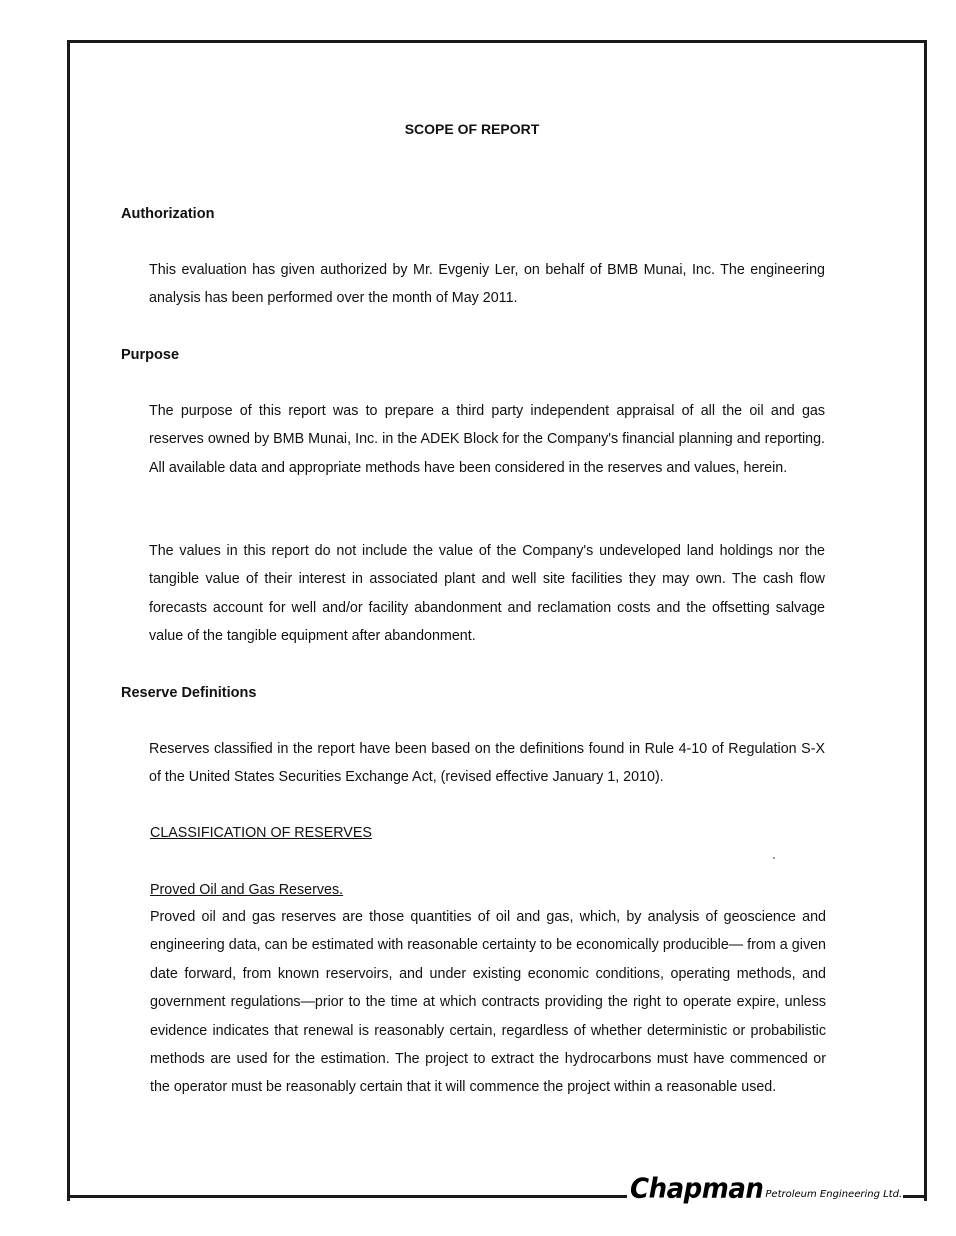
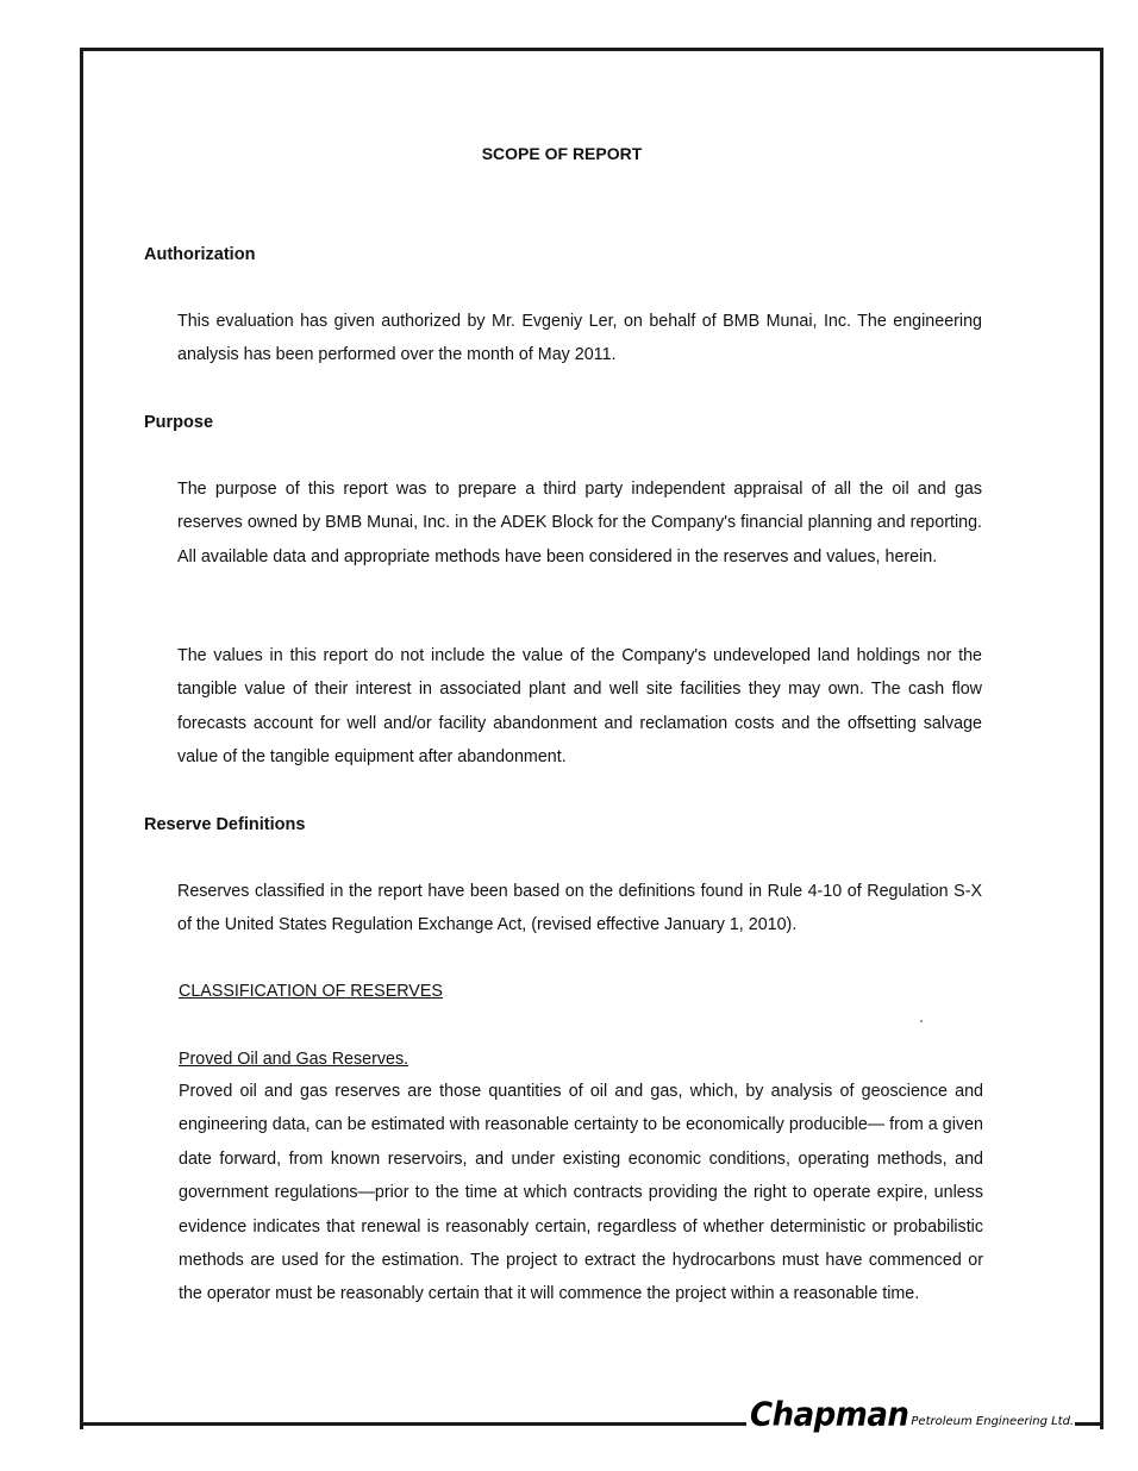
  SCOPE OF REPORT
  Authorization
  This evaluation has given authorized by Mr. Evgeniy Ler, on behalf of BMB Munai, Inc. The engineering analysis has been performed over the month of May 2011.
  Purpose
  The purpose of this report was to prepare a third party independent appraisal of all the oil and gas reserves owned by BMB Munai, Inc. in the ADEK Block for the Company's financial planning and reporting. All available data and appropriate methods have been considered in the reserves and values, herein.
  The values in this report do not include the value of the Company's undeveloped land holdings nor the tangible value of their interest in associated plant and well site facilities they may own. The cash flow forecasts account for well and/or facility abandonment and reclamation costs and the offsetting salvage value of the tangible equipment after abandonment.
  Reserve Definitions
- Reserves classified in the report have been based on the definitions found in Rule 4-10 of Regulation S-X of the United States Securities Exchange Act, (revised effective January 1, 2010).
+ Reserves classified in the report have been based on the definitions found in Rule 4-10 of Regulation S-X of the United States Regulation Exchange Act, (revised effective January 1, 2010).
  CLASSIFICATION OF RESERVES
  Proved Oil and Gas Reserves.
- Proved oil and gas reserves are those quantities of oil and gas, which, by analysis of geoscience and engineering data, can be estimated with reasonable certainty to be economically producible— from a given date forward, from known reservoirs, and under existing economic conditions, operating methods, and government regulations—prior to the time at which contracts providing the right to operate expire, unless evidence indicates that renewal is reasonably certain, regardless of whether deterministic or probabilistic methods are used for the estimation. The project to extract the hydrocarbons must have commenced or the operator must be reasonably certain that it will commence the project within a reasonable used.
+ Proved oil and gas reserves are those quantities of oil and gas, which, by analysis of geoscience and engineering data, can be estimated with reasonable certainty to be economically producible— from a given date forward, from known reservoirs, and under existing economic conditions, operating methods, and government regulations—prior to the time at which contracts providing the right to operate expire, unless evidence indicates that renewal is reasonably certain, regardless of whether deterministic or probabilistic methods are used for the estimation. The project to extract the hydrocarbons must have commenced or the operator must be reasonably certain that it will commence the project within a reasonable time.
  Chapman Petroleum Engineering Ltd.
